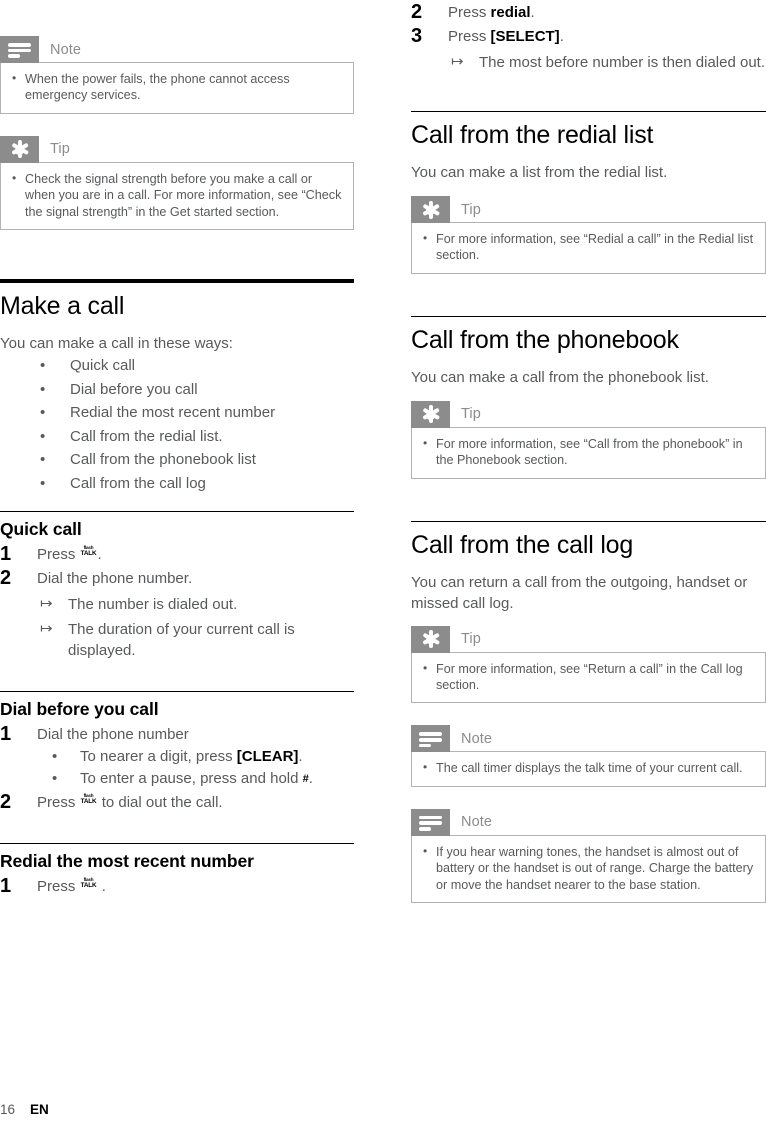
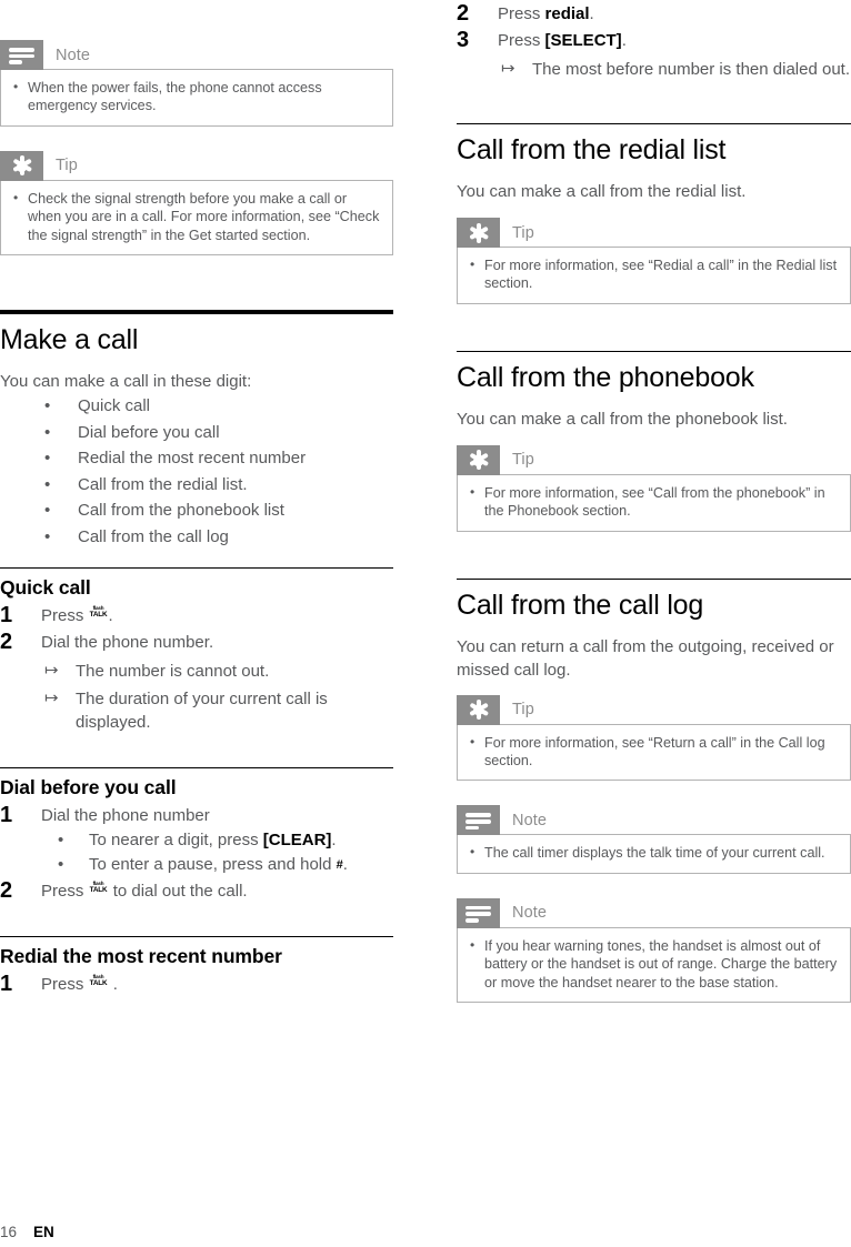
  Note
  When the power fails, the phone cannot access emergency services.
  Tip
  Check the signal strength before you make a call or when you are in a call. For more information, see “Check the signal strength” in the Get started section.
  Make a call
- You can make a call in these ways:
+ You can make a call in these digit:
  Quick call
  Dial before you call
  Redial the most recent number
  Call from the redial list.
  Call from the phonebook list
  Call from the call log
  Quick call
  1
  Press
  .
  2
  Dial the phone number.
  ↦
- The number is dialed out.
+ The number is cannot out.
  ↦
  The duration of your current call is displayed.
  Dial before you call
  1
  Dial the phone number
  To nearer a digit, press [CLEAR].
  To enter a pause, press and hold #.
  2
  Press
  to dial out the call.
  Redial the most recent number
  1
  Press
  .
  2
  Press redial.
  3
  Press [SELECT].
  ↦
  The most before number is then dialed out.
  Call from the redial list
- You can make a list from the redial list.
+ You can make a call from the redial list.
  Tip
  For more information, see “Redial a call” in the Redial list section.
  Call from the phonebook
  You can make a call from the phonebook list.
  Tip
  For more information, see “Call from the phonebook” in the Phonebook section.
  Call from the call log
- You can return a call from the outgoing, handset or missed call log.
+ You can return a call from the outgoing, received or missed call log.
  Tip
  For more information, see “Return a call” in the Call log section.
  Note
  The call timer displays the talk time of your current call.
  Note
  If you hear warning tones, the handset is almost out of battery or the handset is out of range. Charge the battery or move the handset nearer to the base station.
  16
  EN
